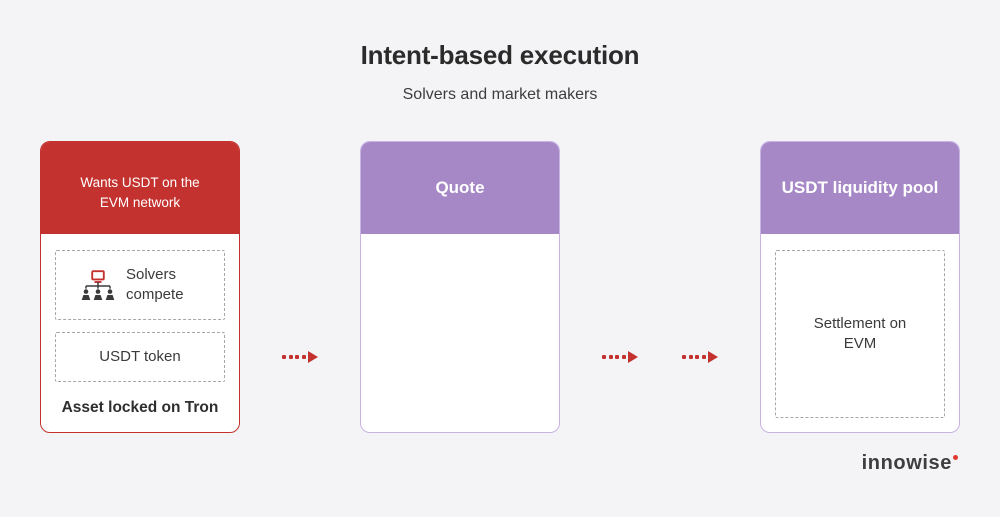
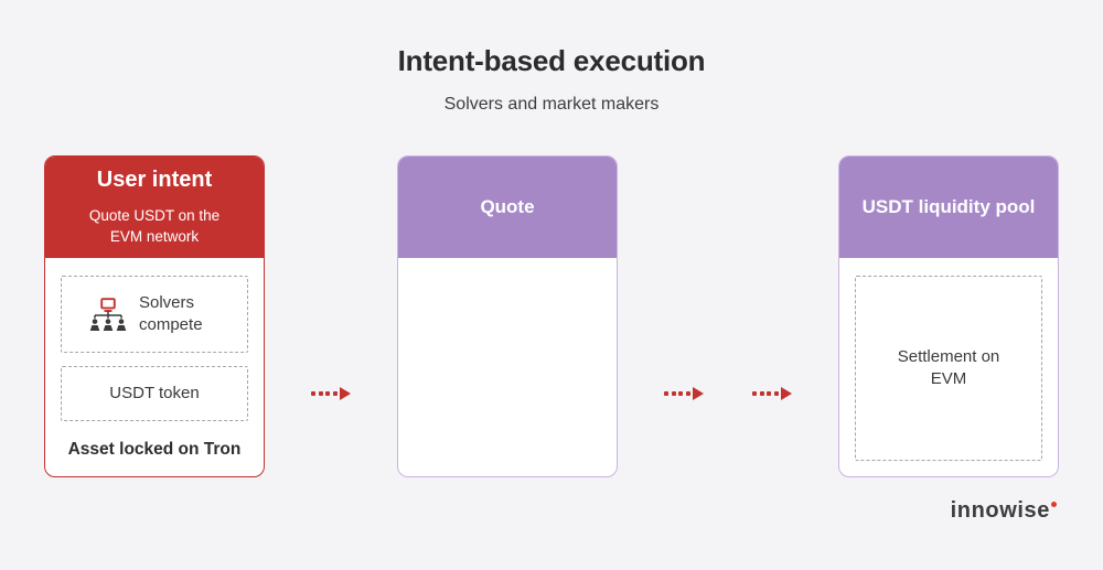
  Intent-based execution
  Solvers and market makers
+ User intent
- Wants USDT on the EVM network
+ Quote USDT on the EVM network
  Solvers compete
  USDT token
  Asset locked on Tron
  Quote
  USDT liquidity pool
  Settlement on EVM
  innowise
